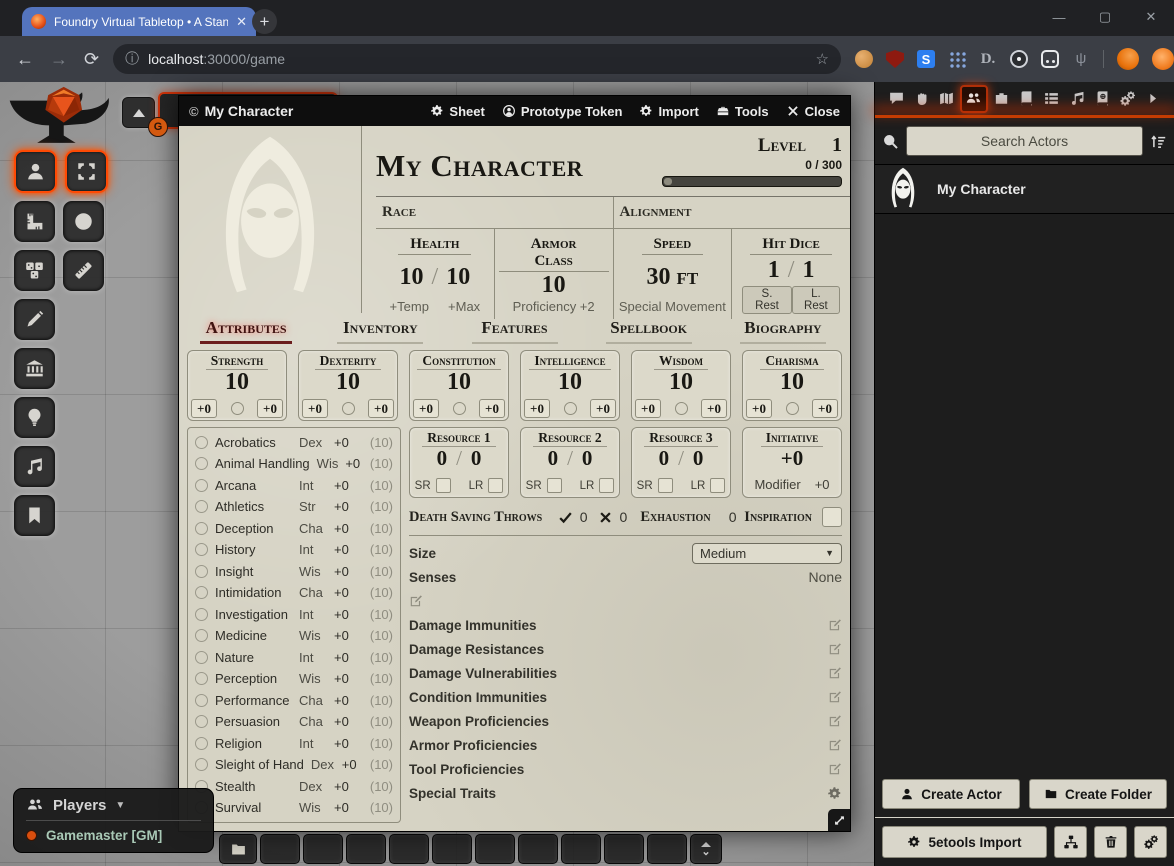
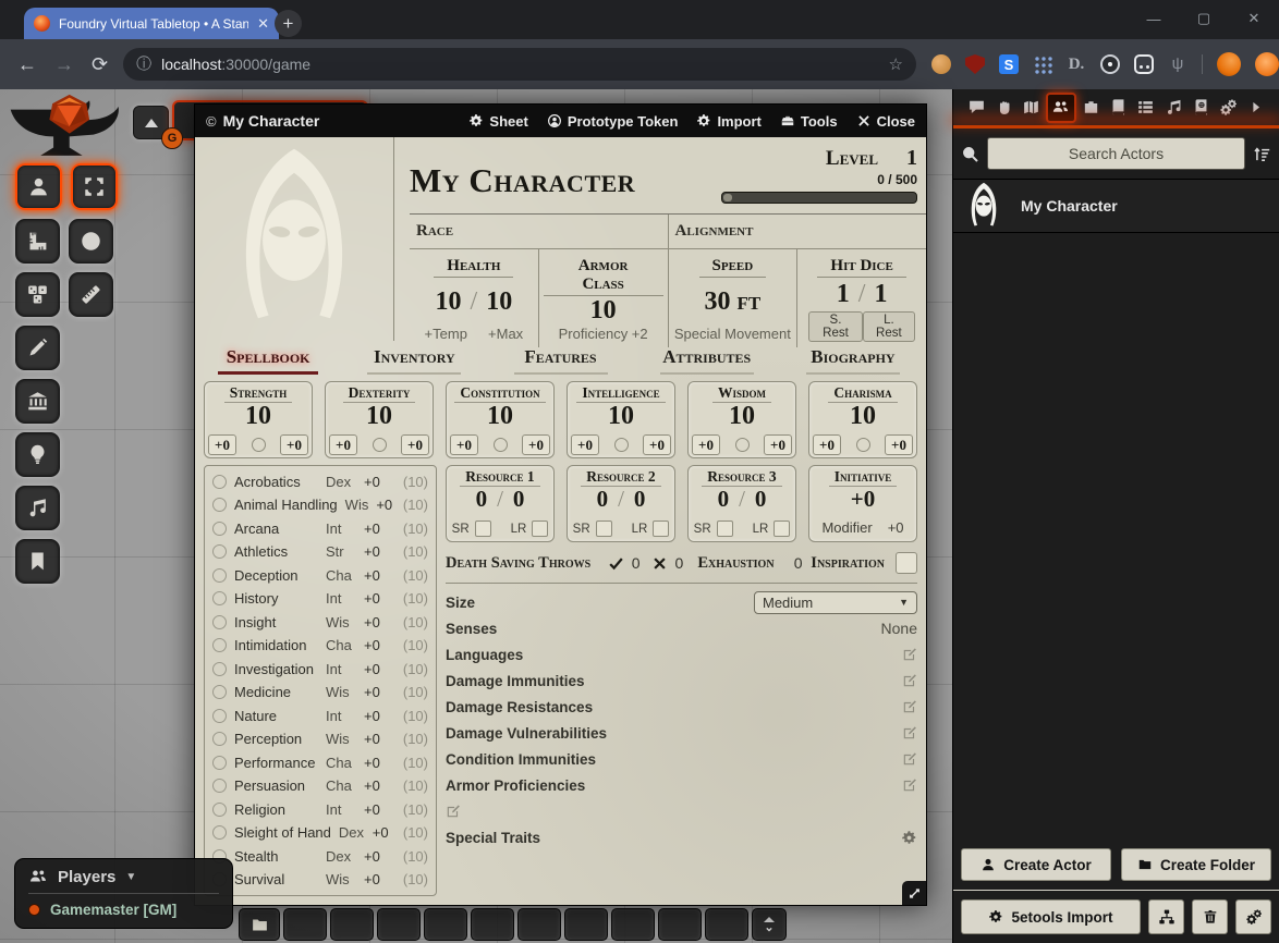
  Foundry Virtual Tabletop • A Stan
  ✕
  +
  —
  ▢
  ✕
  ←
  →
  ⟳
  ⓘ
  localhost
  :30000/game
  ☆
  S
  D.
  ψ
  G
  Players
  ▼
  Gamemaster [GM]
  ⌄
  ©
  My Character
  Sheet
  Prototype Token
  Import
  Tools
  Close
  My Character
  Level 1
- 0 / 300
+ 0 / 500
  Race
  Alignment
  Health
  10 / 10
  +Temp
  +Max
  Armor Class
  10
  Proficiency +2
  Speed
  30 ft
  Special Movement
  Hit Dice
  1 / 1
  S. Rest
  L. Rest
- Attributes
+ Spellbook
  Inventory
  Features
- Spellbook
+ Attributes
  Biography
  Strength
  10
  +0
  +0
  Dexterity
  10
  +0
  +0
  Constitution
  10
  +0
  +0
  Intelligence
  10
  +0
  +0
  Wisdom
  10
  +0
  +0
  Charisma
  10
  +0
  +0
  Acrobatics
  Dex
  +0
  (10)
  Animal Handling
  Wis
  +0
  (10)
  Arcana
  Int
  +0
  (10)
  Athletics
  Str
  +0
  (10)
  Deception
  Cha
  +0
  (10)
  History
  Int
  +0
  (10)
  Insight
  Wis
  +0
  (10)
  Intimidation
  Cha
  +0
  (10)
  Investigation
  Int
  +0
  (10)
  Medicine
  Wis
  +0
  (10)
  Nature
  Int
  +0
  (10)
  Perception
  Wis
  +0
  (10)
  Performance
  Cha
  +0
  (10)
  Persuasion
  Cha
  +0
  (10)
  Religion
  Int
  +0
  (10)
  Sleight of Hand
  Dex
  +0
  (10)
  Stealth
  Dex
  +0
  (10)
  Survival
  Wis
  +0
  (10)
  Resource 1
  0 / 0
  SR
  LR
  Resource 2
  0 / 0
  SR
  LR
  Resource 3
  0 / 0
  SR
  LR
  Initiative
  +0
  Modifier
  +0
  Death Saving Throws
  0
  0
  Exhaustion
  0
  Inspiration
  Size
  Medium
  ▼
  Senses
  None
+ Languages
  Damage Immunities
  Damage Resistances
  Damage Vulnerabilities
  Condition Immunities
- Weapon Proficiencies
  Armor Proficiencies
- Tool Proficiencies
  Special Traits
  Search Actors
  My Character
  Create Actor
  Create Folder
  5etools Import
